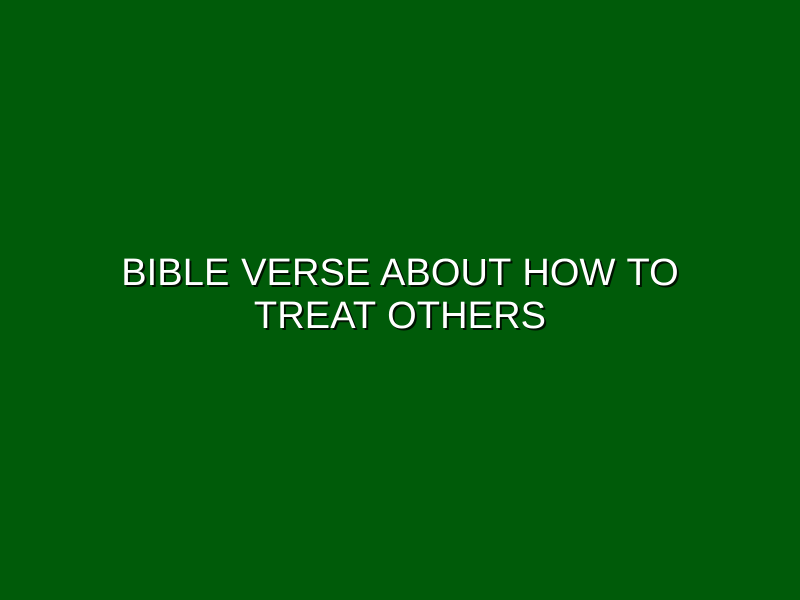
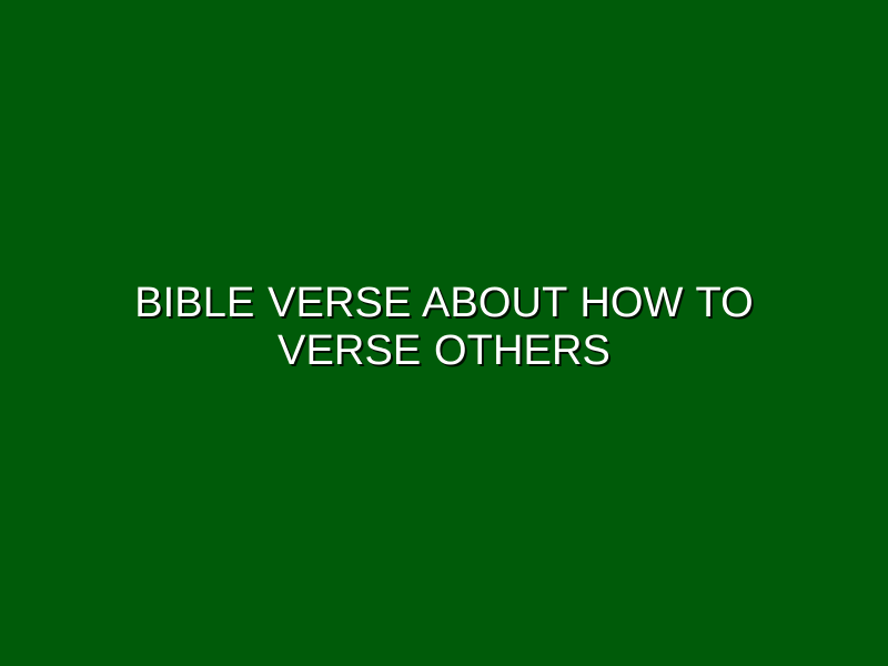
- BIBLE VERSE ABOUT HOW TO TREAT OTHERS
+ BIBLE VERSE ABOUT HOW TO VERSE OTHERS
